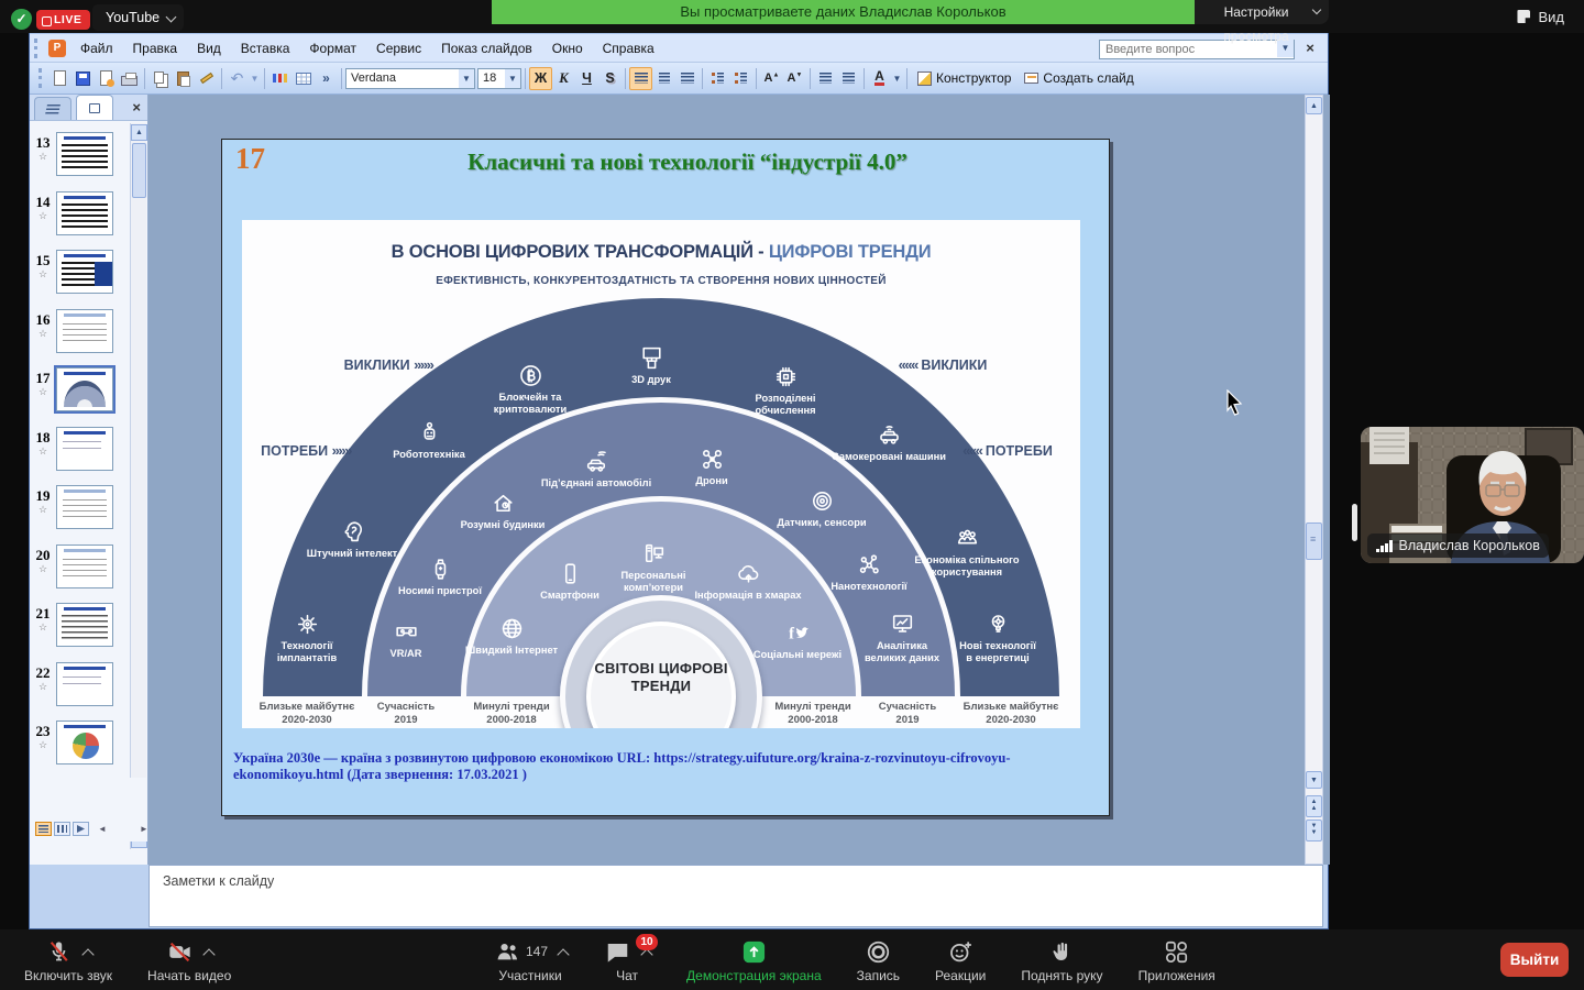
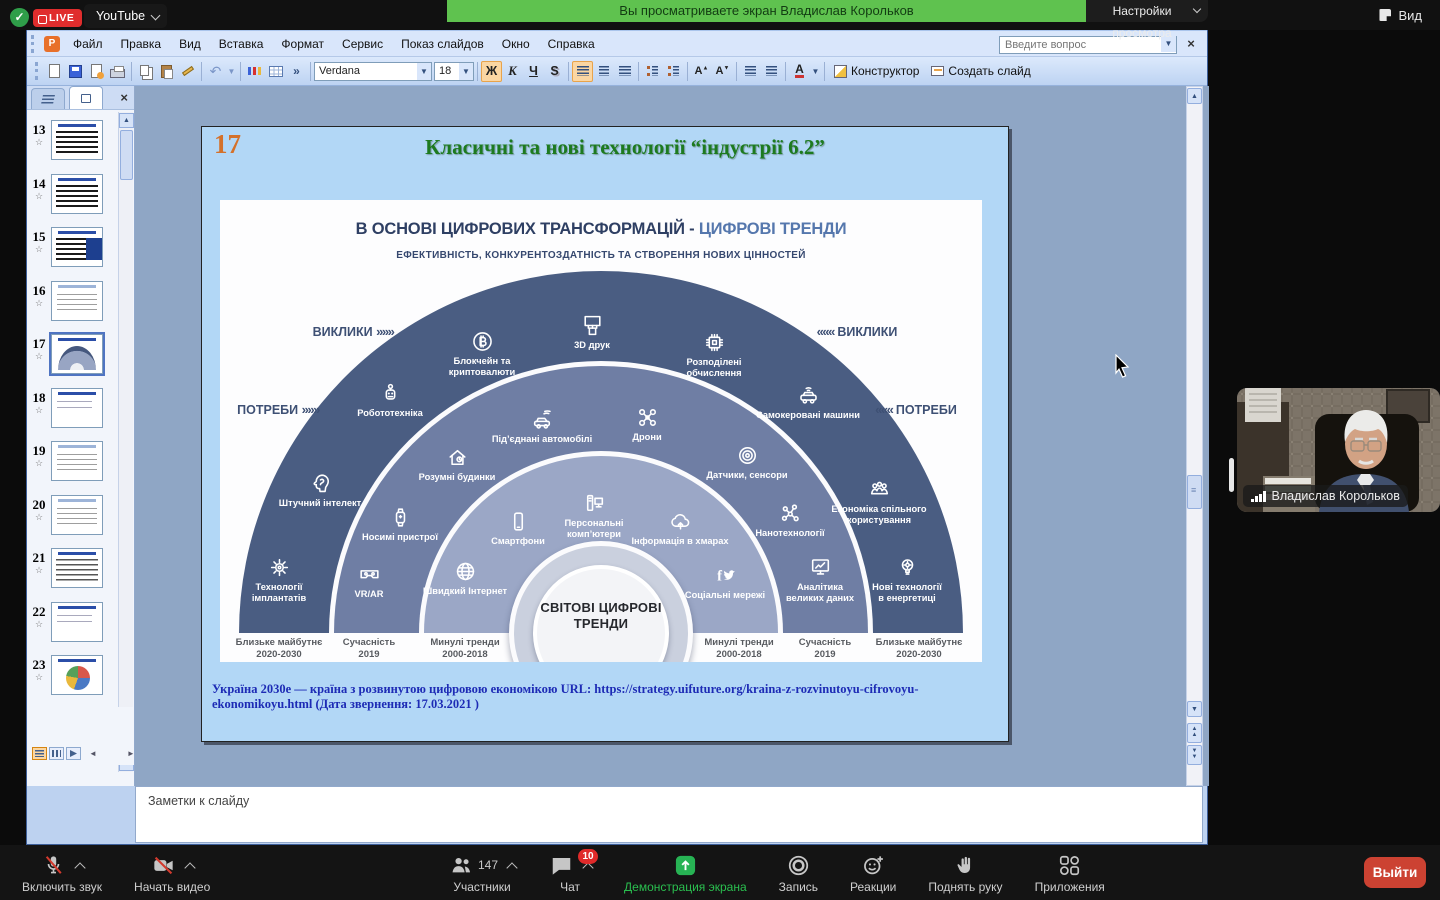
  P
  Файл
  Правка
  Вид
  Вставка
  Формат
  Сервис
  Показ слайдов
  Окно
  Справка
  Введите вопрос
  ▼
  ×
  ↶
  ▼
  »
  Verdana
  ▼
  18
  ▼
  Ж
  К
  Ч
  S
  A
  ▼
  Конструктор
  Создать слайд
  ×
  13
  ☆
  14
  ☆
  15
  ☆
  16
  ☆
  17
  ☆
  18
  ☆
  19
  ☆
  20
  ☆
  21
  ☆
  22
  ☆
  23
  ☆
  17
- Класичні та нові технології “індустрії 4.0”
+ Класичні та нові технології “індустрії 6.2”
  В ОСНОВІ ЦИФРОВИХ ТРАНСФОРМАЦІЙ - ЦИФРОВІ ТРЕНДИ
  ЕФЕКТИВНІСТЬ, КОНКУРЕНТОЗДАТНІСТЬ ТА СТВОРЕННЯ НОВИХ ЦІННОСТЕЙ
  СВІТОВІ ЦИФРОВІ
  ТРЕНДИ
  ВИКЛИКИ »»»
  ««« ВИКЛИКИ
  ПОТРЕБИ »»»
  ««« ПОТРЕБИ
  Блокчейн та
  криптовалюти
  3D друк
  Розподілені
  обчислення
  Робототехніка
  Під’єднані автомобілі
  Дрони
  Самокеровані машини
  Розумні будинки
  Датчики, сенсори
  Штучний інтелект
  Економіка спільного
  користування
  Носимі пристрої
  Смартфони
  Персональні
  комп’ютери
  Інформація в хмарах
  Нанотехнології
  Технології
  імплантатів
  VR/AR
  Швидкий Інтернет
  f
  Соціальні мережі
  Аналітика
  великих даних
  Нові технології
  в енергетиці
  Близьке майбутнє
  2020-2030
  Сучасність
  2019
  Минулі тренди
  2000-2018
  Минулі тренди
  2000-2018
  Сучасність
  2019
  Близьке майбутнє
  2020-2030
  Україна 2030е — країна з розвинутою цифровою економікою URL: https://strategy.uifuture.org/kraina-z-rozvinutoyu-cifrovoyu-
  ekonomikoyu.html (Дата звернення: 17.03.2021 )
  ◄
  ►
  Заметки к слайду
  ✓
  LIVE
  YouTube
- Вы просматриваете даних Владислав Корольков
+ Вы просматриваете экран Владислав Корольков
  Настройки просмотра
  Вид
  Включить звук
  Начать видео
  147
  Участники
  10
  Чат
  Демонстрация экрана
  Запись
  Реакции
  Поднять руку
  Приложения
  Выйти
  Владислав Корольков
